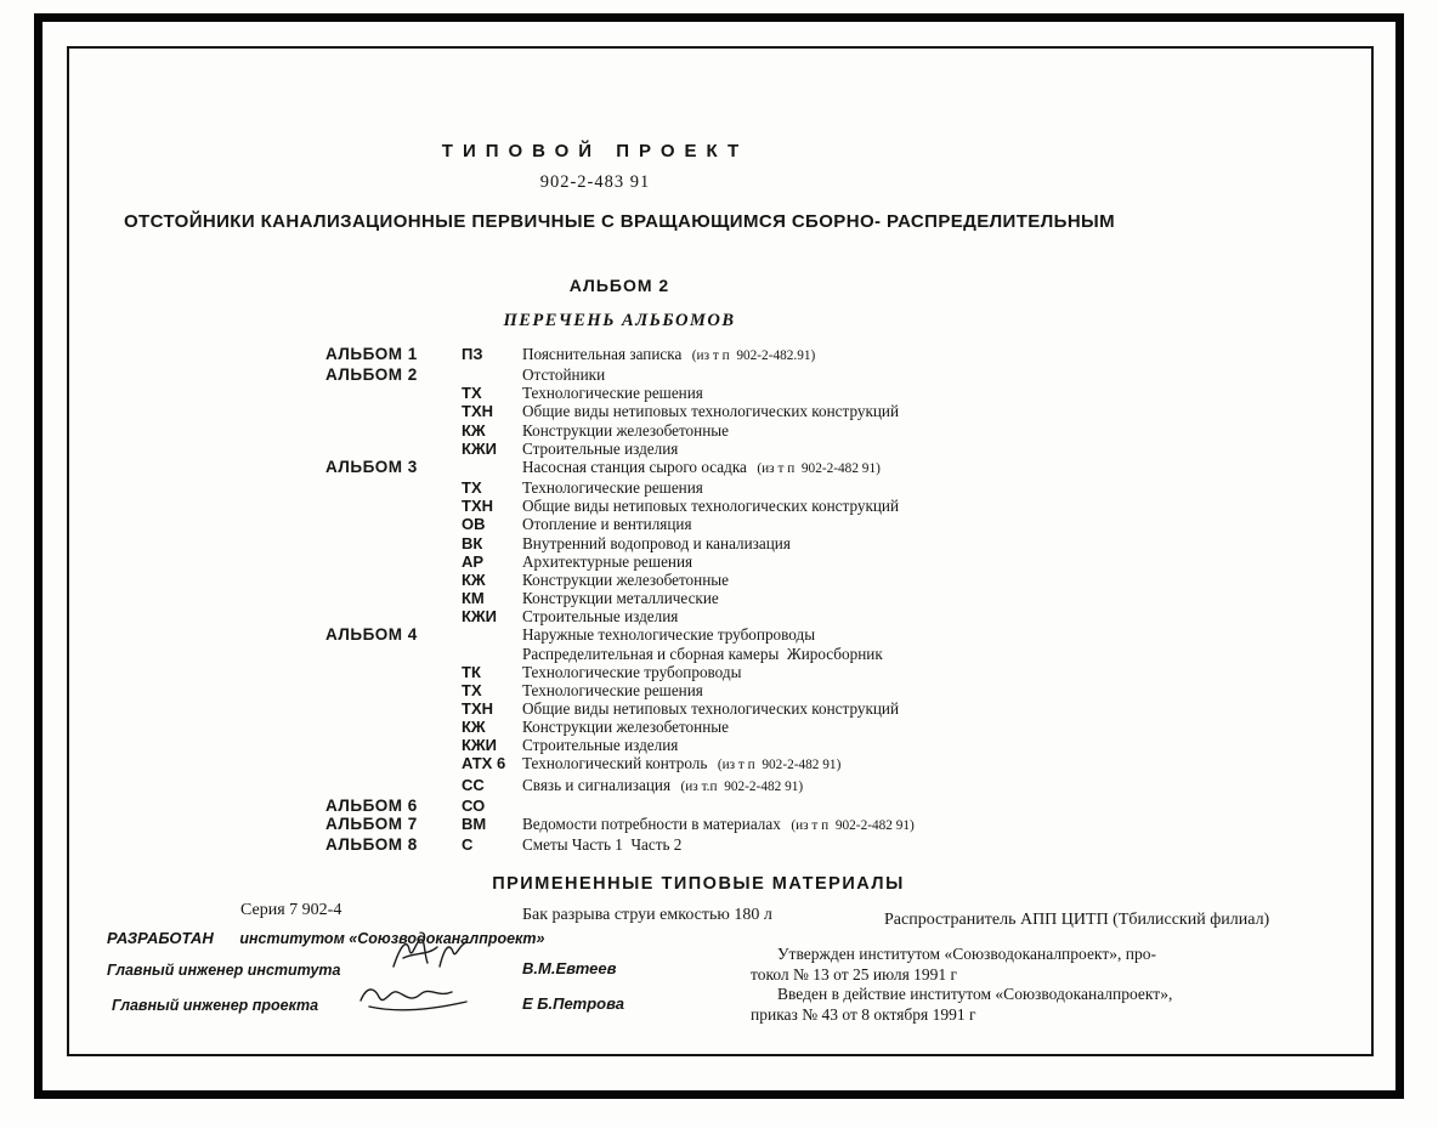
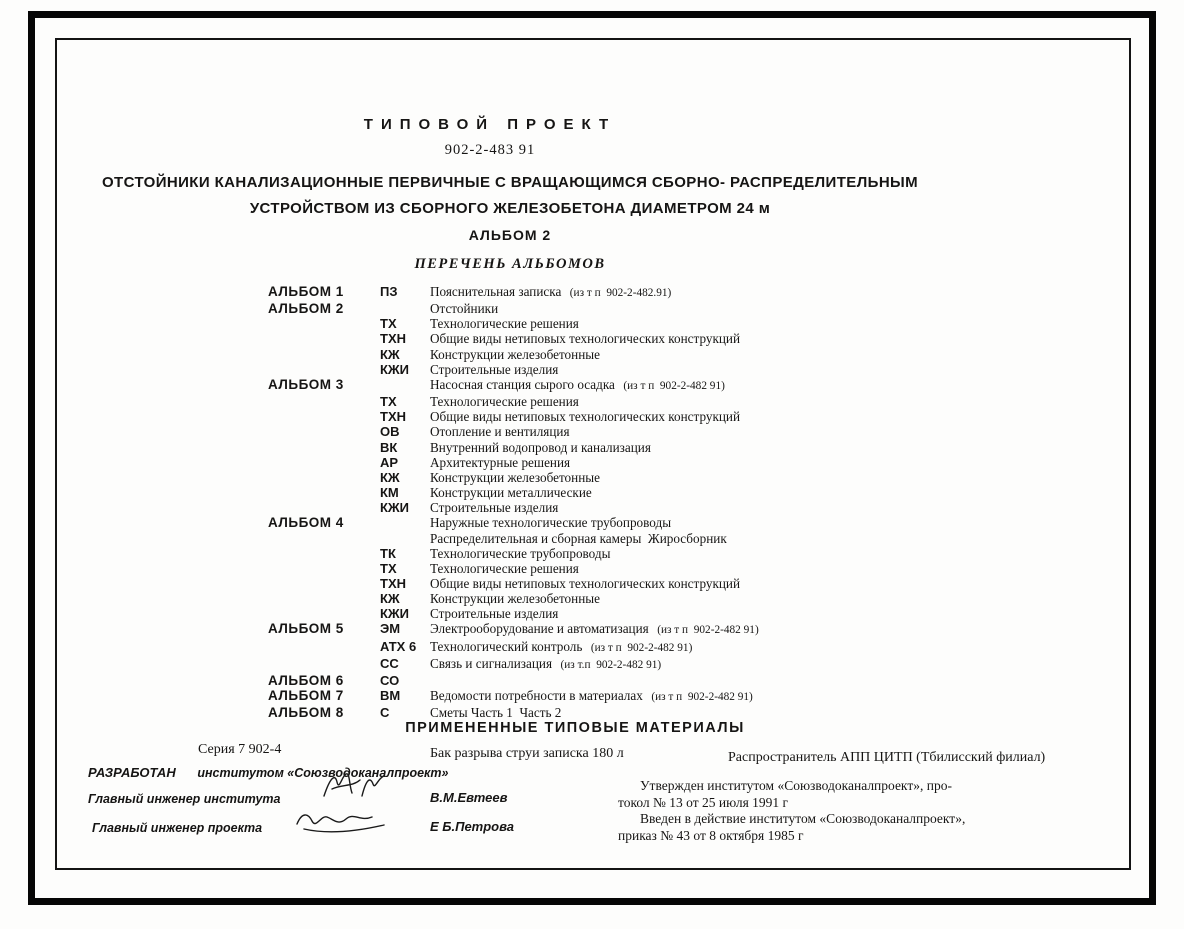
  ТИПОВОЙ ПРОЕКТ
  902-2-483 91
  ОТСТОЙНИКИ КАНАЛИЗАЦИОННЫЕ ПЕРВИЧНЫЕ С ВРАЩАЮЩИМСЯ СБОРНО- РАСПРЕДЕЛИТЕЛЬНЫМ
+ УСТРОЙСТВОМ ИЗ СБОРНОГО ЖЕЛЕЗОБЕТОНА ДИАМЕТРОМ 24 м
  АЛЬБОМ 2
  ПЕРЕЧЕНЬ АЛЬБОМОВ
  АЛЬБОМ 1
  ПЗ
  Пояснительная записка (из т п 902-2-482.91)
  АЛЬБОМ 2
  Отстойники
  ТХ
  Технологические решения
  ТХН
  Общие виды нетиповых технологических конструкций
  КЖ
  Конструкции железобетонные
  КЖИ
  Строительные изделия
  АЛЬБОМ 3
  Насосная станция сырого осадка (из т п 902-2-482 91)
  ТХ
  Технологические решения
  ТХН
  Общие виды нетиповых технологических конструкций
  ОВ
  Отопление и вентиляция
  ВК
  Внутренний водопровод и канализация
  АР
  Архитектурные решения
  КЖ
  Конструкции железобетонные
  КМ
  Конструкции металлические
  КЖИ
  Строительные изделия
  АЛЬБОМ 4
  Наружные технологические трубопроводы
  Распределительная и сборная камеры Жиросборник
  ТК
  Технологические трубопроводы
  ТХ
  Технологические решения
  ТХН
  Общие виды нетиповых технологических конструкций
  КЖ
  Конструкции железобетонные
  КЖИ
  Строительные изделия
+ АЛЬБОМ 5
+ ЭМ
+ Электрооборудование и автоматизация (из т п 902-2-482 91)
  АТХ 6
  Технологический контроль (из т п 902-2-482 91)
  СС
  Связь и сигнализация (из т.п 902-2-482 91)
  АЛЬБОМ 6
  СО
  АЛЬБОМ 7
  ВМ
  Ведомости потребности в материалах (из т п 902-2-482 91)
  АЛЬБОМ 8
  С
  Сметы Часть 1 Часть 2
  ПРИМЕНЕННЫЕ ТИПОВЫЕ МАТЕРИАЛЫ
  Серия 7 902-4
- Бак разрыва струи емкостью 180 л
+ Бак разрыва струи записка 180 л
  Распространитель АПП ЦИТП (Тбилисский филиал)
  РАЗРАБОТАН институтом «Союзводоканалпроект»
  Главный инженер института
  В.М.Евтеев
  Главный инженер проекта
  Е Б.Петрова
  Утвержден институтом «Союзводоканалпроект», про-
  токол № 13 от 25 июля 1991 г
  Введен в действие институтом «Союзводоканалпроект»,
- приказ № 43 от 8 октября 1991 г
+ приказ № 43 от 8 октября 1985 г
